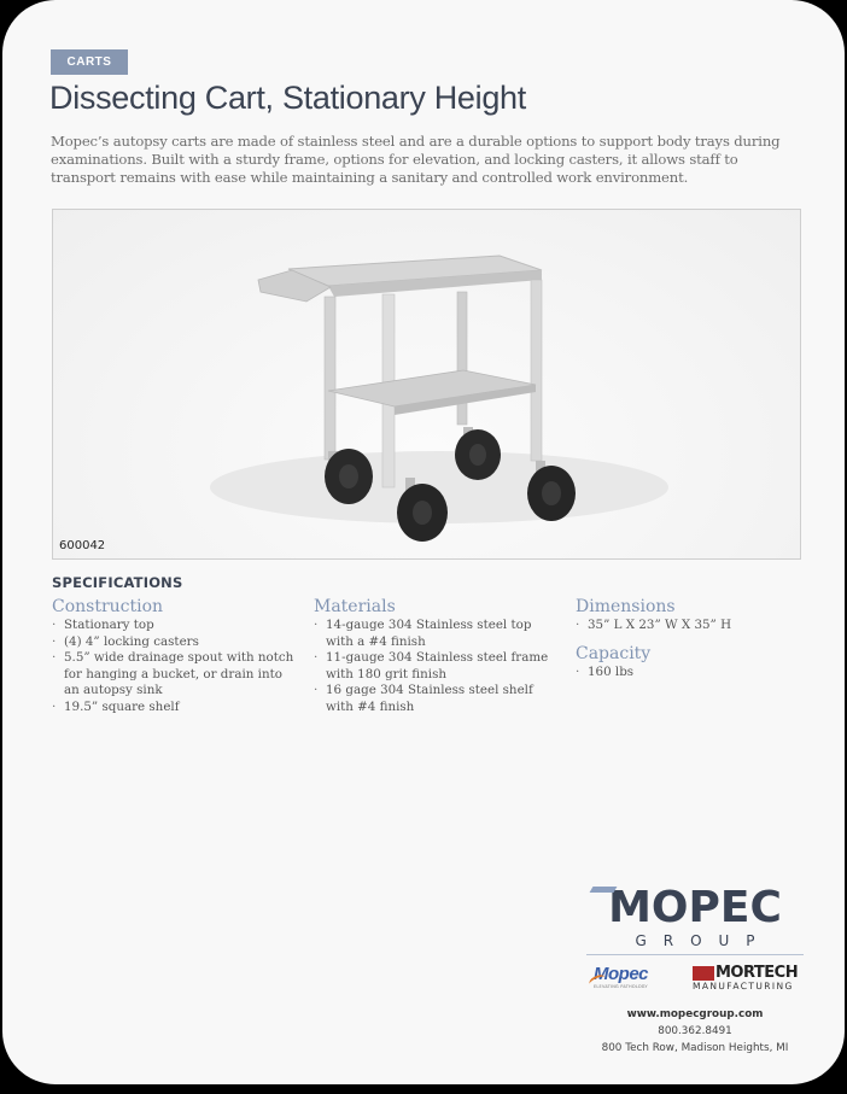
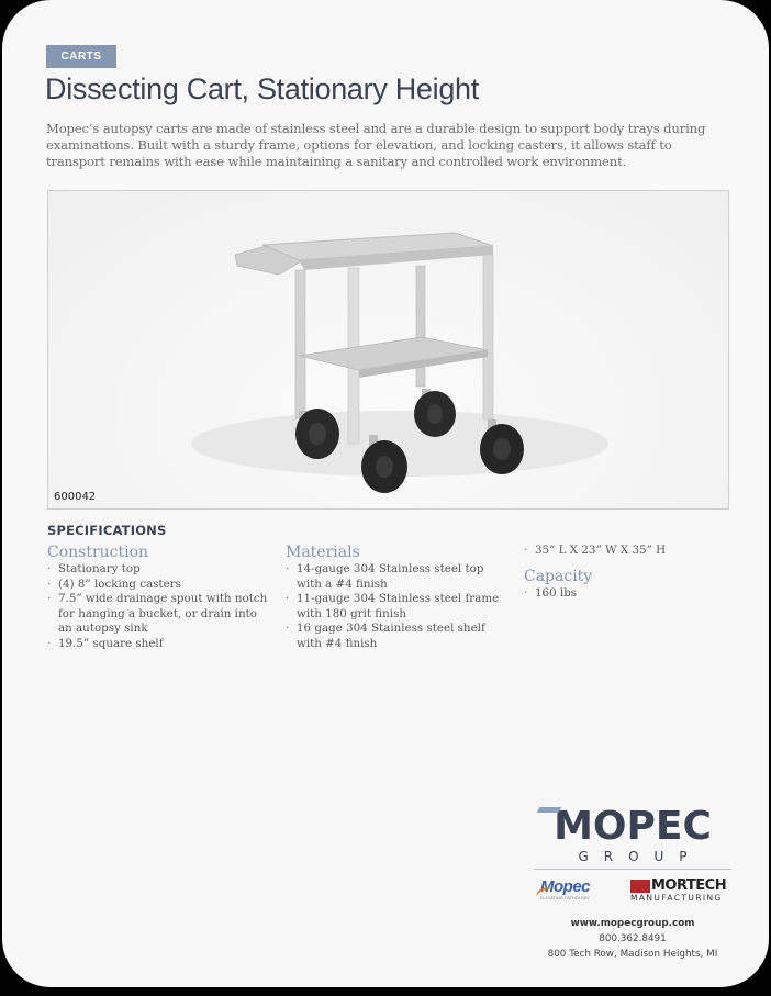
  CARTS
  Dissecting Cart, Stationary Height
- Mopec’s autopsy carts are made of stainless steel and are a durable options to support body trays during examinations. Built with a sturdy frame, options for elevation, and locking casters, it allows staff to transport remains with ease while maintaining a sanitary and controlled work environment.
+ Mopec’s autopsy carts are made of stainless steel and are a durable design to support body trays during examinations. Built with a sturdy frame, options for elevation, and locking casters, it allows staff to transport remains with ease while maintaining a sanitary and controlled work environment.
  600042
  SPECIFICATIONS
  Construction
  Stationary top
- (4) 4” locking casters
+ (4) 8” locking casters
- 5.5” wide drainage spout with notch for hanging a bucket, or drain into an autopsy sink
+ 7.5” wide drainage spout with notch for hanging a bucket, or drain into an autopsy sink
  19.5” square shelf
  Materials
  14-gauge 304 Stainless steel top with a #4 finish
  11-gauge 304 Stainless steel frame with 180 grit finish
  16 gage 304 Stainless steel shelf with #4 finish
- Dimensions
  35” L X 23” W X 35” H
  Capacity
  160 lbs
  MOPEC
  GROUP
  Mopec
  MORTECH
  MANUFACTURING
  www.mopecgroup.com
  800.362.8491
  800 Tech Row, Madison Heights, MI
